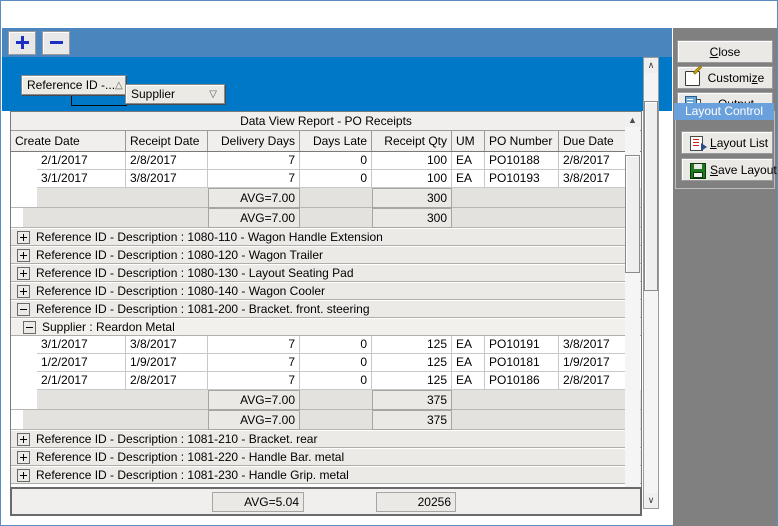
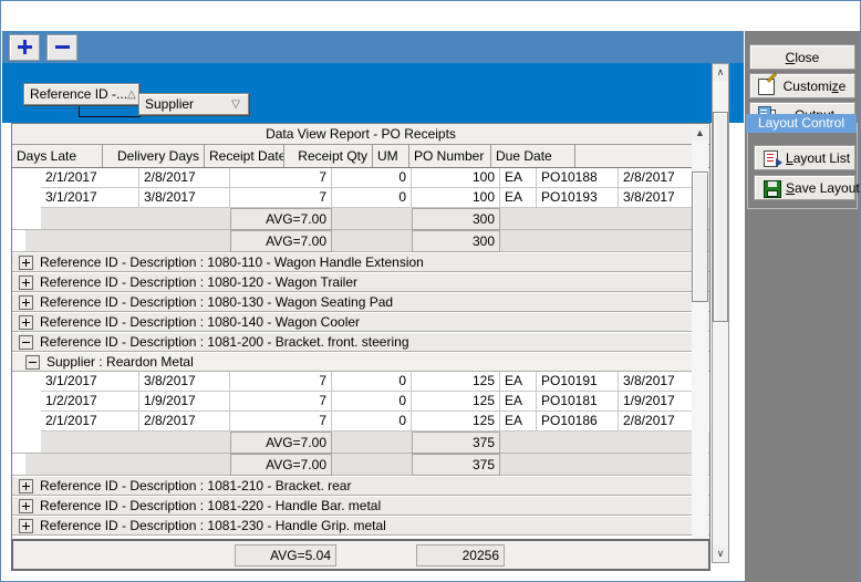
  Reference ID -...
  △
  Supplier
  ▽
  Data View Report - PO Receipts
- Create Date
- Receipt Date
+ Days Late
  Delivery Days
- Days Late
+ Receipt Date
  Receipt Qty
  UM
  PO Number
  Due Date
  2/1/2017
  2/8/2017
  7
  0
  100
  EA
  PO10188
  2/8/2017
  3/1/2017
  3/8/2017
  7
  0
  100
  EA
  PO10193
  3/8/2017
  AVG=7.00
  300
  AVG=7.00
  300
  Reference ID - Description : 1080-110 - Wagon Handle Extension
  Reference ID - Description : 1080-120 - Wagon Trailer
- Reference ID - Description : 1080-130 - Layout Seating Pad
+ Reference ID - Description : 1080-130 - Wagon Seating Pad
  Reference ID - Description : 1080-140 - Wagon Cooler
  Reference ID - Description : 1081-200 - Bracket. front. steering
  Supplier : Reardon Metal
  3/1/2017
  3/8/2017
  7
  0
  125
  EA
  PO10191
  3/8/2017
  1/2/2017
  1/9/2017
  7
  0
  125
  EA
  PO10181
  1/9/2017
  2/1/2017
  2/8/2017
  7
  0
  125
  EA
  PO10186
  2/8/2017
  AVG=7.00
  375
  AVG=7.00
  375
  Reference ID - Description : 1081-210 - Bracket. rear
  Reference ID - Description : 1081-220 - Handle Bar. metal
  Reference ID - Description : 1081-230 - Handle Grip. metal
  ▲
  ∧
  ∨
  AVG=5.04
  20256
  Close
  Customize
  Layout Control
  Layout List
  Save Layout
